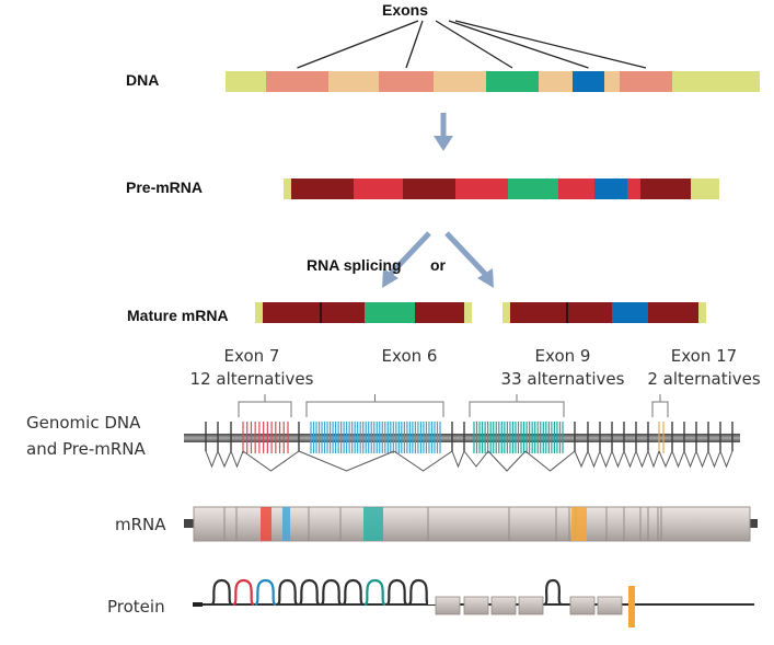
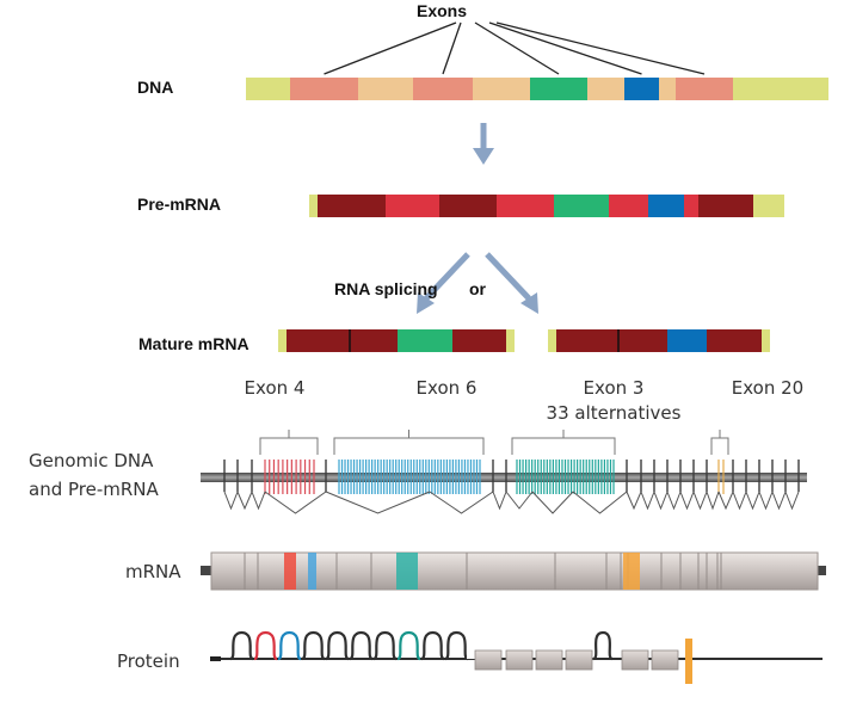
  Exons
  DNA
  Pre-mRNA
  RNA splicing
  or
  Mature mRNA
- Exon 7
+ Exon 4
- 12 alternatives
  Exon 6
- Exon 9
+ Exon 3
  33 alternatives
- Exon 17
+ Exon 20
- 2 alternatives
  Genomic DNA
  and Pre-mRNA
  mRNA
  Protein
